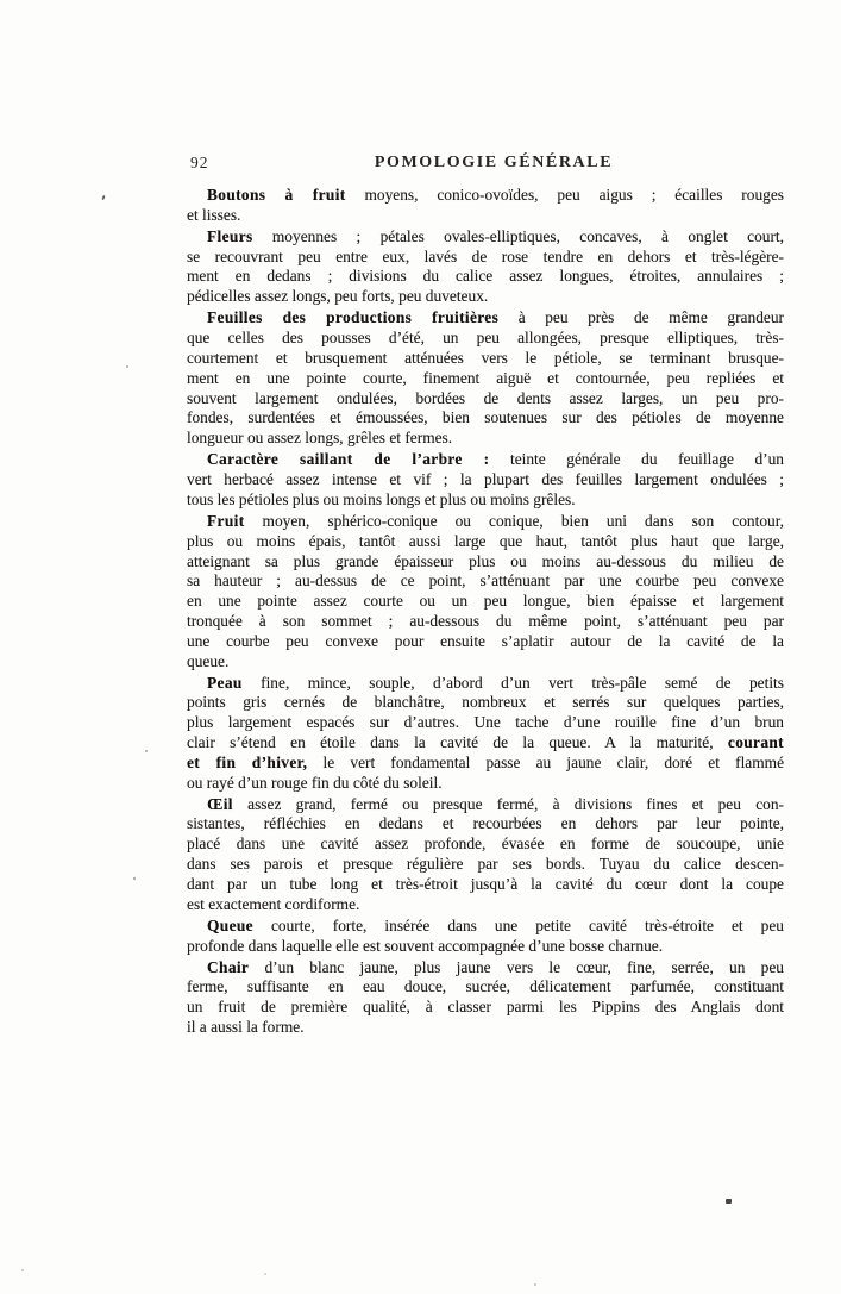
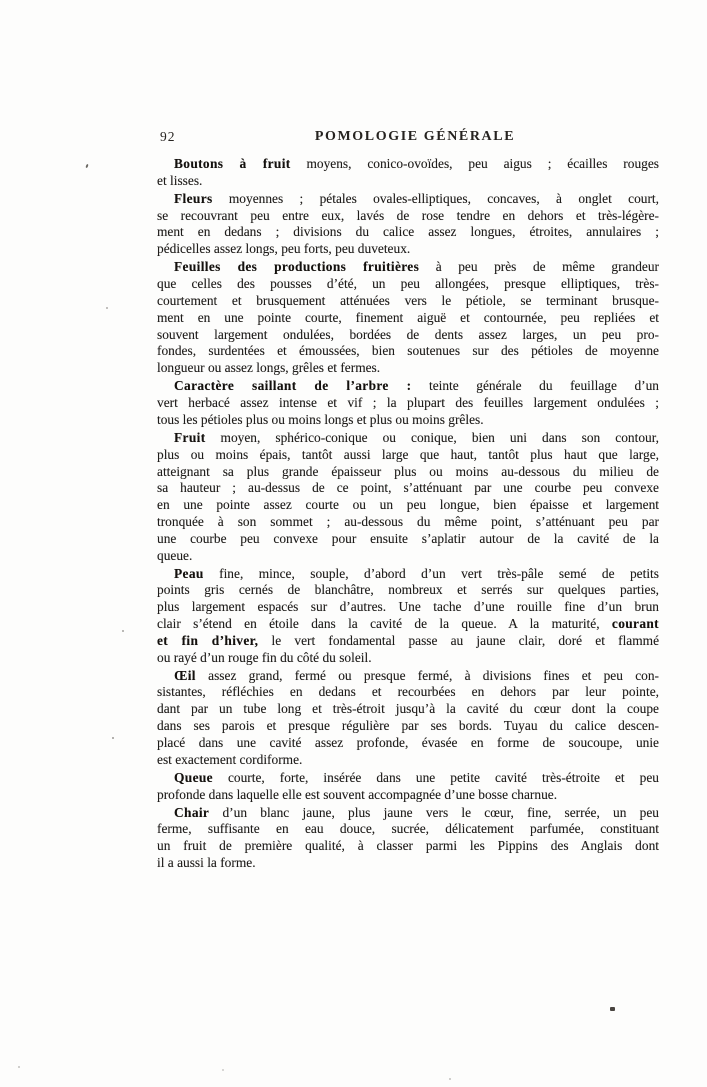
  92
  POMOLOGIE GÉNÉRALE
  Boutons à fruit moyens, conico-ovoïdes, peu aigus ; écailles rouges
  et lisses.
  Fleurs moyennes ; pétales ovales-elliptiques, concaves, à onglet court,
  se recouvrant peu entre eux, lavés de rose tendre en dehors et très-légère-
  ment en dedans ; divisions du calice assez longues, étroites, annulaires ;
  pédicelles assez longs, peu forts, peu duveteux.
  Feuilles des productions fruitières à peu près de même grandeur
  que celles des pousses d’été, un peu allongées, presque elliptiques, très-
  courtement et brusquement atténuées vers le pétiole, se terminant brusque-
  ment en une pointe courte, finement aiguë et contournée, peu repliées et
  souvent largement ondulées, bordées de dents assez larges, un peu pro-
  fondes, surdentées et émoussées, bien soutenues sur des pétioles de moyenne
  longueur ou assez longs, grêles et fermes.
  Caractère saillant de l’arbre : teinte générale du feuillage d’un
  vert herbacé assez intense et vif ; la plupart des feuilles largement ondulées ;
  tous les pétioles plus ou moins longs et plus ou moins grêles.
  Fruit moyen, sphérico-conique ou conique, bien uni dans son contour,
  plus ou moins épais, tantôt aussi large que haut, tantôt plus haut que large,
  atteignant sa plus grande épaisseur plus ou moins au-dessous du milieu de
  sa hauteur ; au-dessus de ce point, s’atténuant par une courbe peu convexe
  en une pointe assez courte ou un peu longue, bien épaisse et largement
  tronquée à son sommet ; au-dessous du même point, s’atténuant peu par
  une courbe peu convexe pour ensuite s’aplatir autour de la cavité de la
  queue.
  Peau fine, mince, souple, d’abord d’un vert très-pâle semé de petits
  points gris cernés de blanchâtre, nombreux et serrés sur quelques parties,
  plus largement espacés sur d’autres. Une tache d’une rouille fine d’un brun
  clair s’étend en étoile dans la cavité de la queue. A la maturité, courant
  et fin d’hiver, le vert fondamental passe au jaune clair, doré et flammé
  ou rayé d’un rouge fin du côté du soleil.
  Œil assez grand, fermé ou presque fermé, à divisions fines et peu con-
  sistantes, réfléchies en dedans et recourbées en dehors par leur pointe,
- placé dans une cavité assez profonde, évasée en forme de soucoupe, unie
+ dant par un tube long et très-étroit jusqu’à la cavité du cœur dont la coupe
  dans ses parois et presque régulière par ses bords. Tuyau du calice descen-
- dant par un tube long et très-étroit jusqu’à la cavité du cœur dont la coupe
+ placé dans une cavité assez profonde, évasée en forme de soucoupe, unie
  est exactement cordiforme.
  Queue courte, forte, insérée dans une petite cavité très-étroite et peu
  profonde dans laquelle elle est souvent accompagnée d’une bosse charnue.
  Chair d’un blanc jaune, plus jaune vers le cœur, fine, serrée, un peu
  ferme, suffisante en eau douce, sucrée, délicatement parfumée, constituant
  un fruit de première qualité, à classer parmi les Pippins des Anglais dont
  il a aussi la forme.
